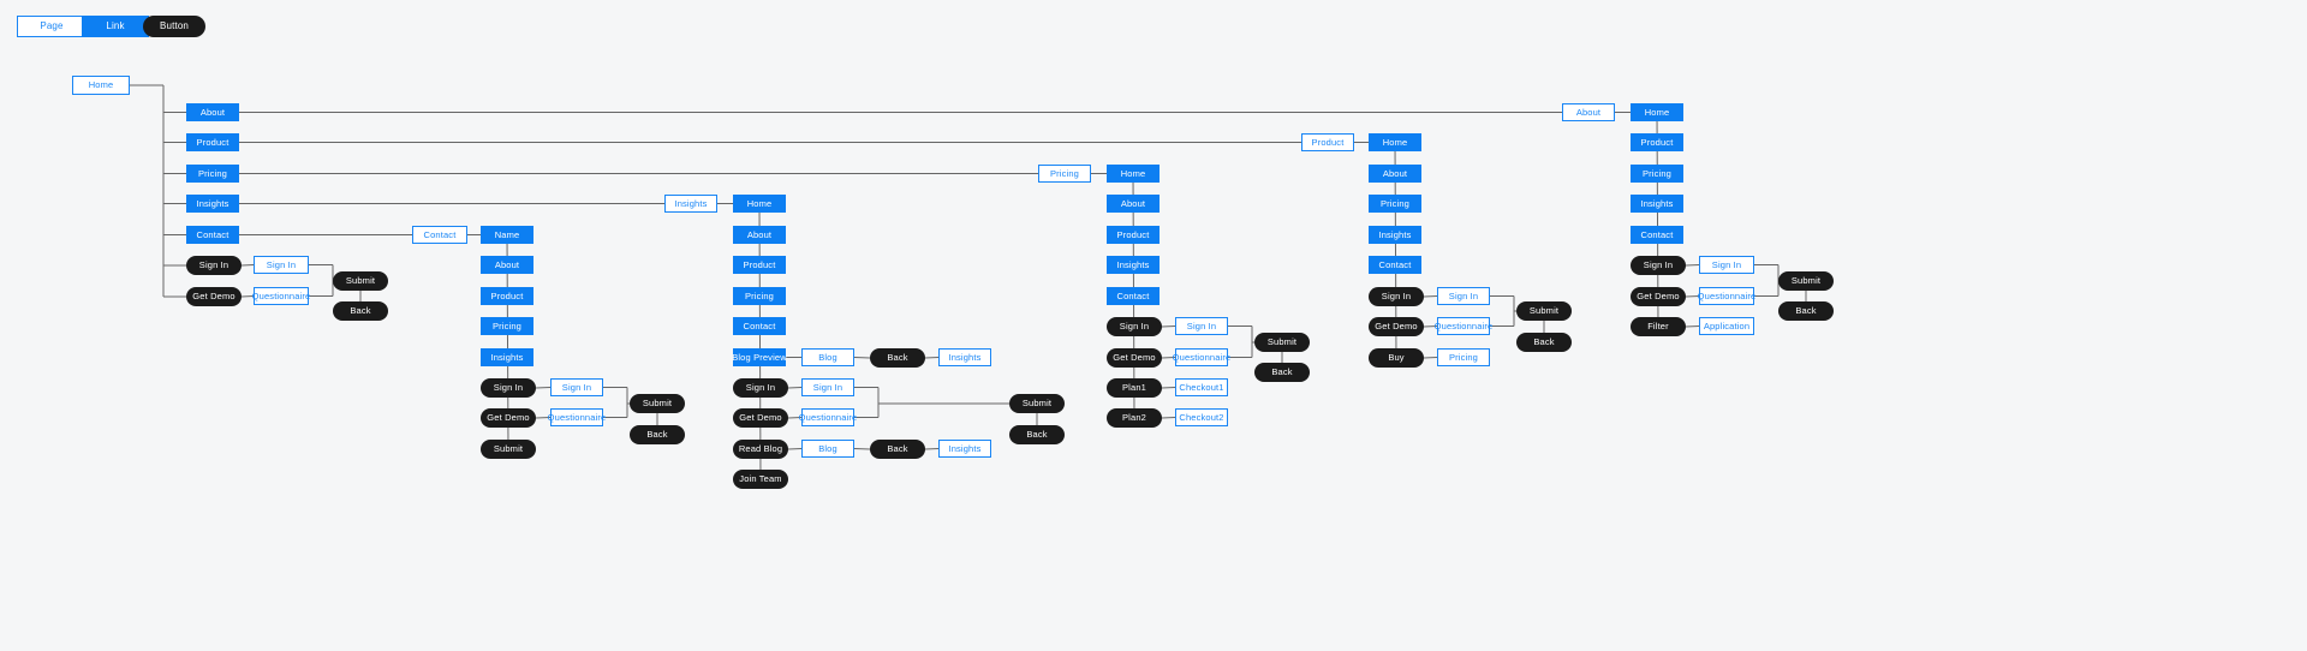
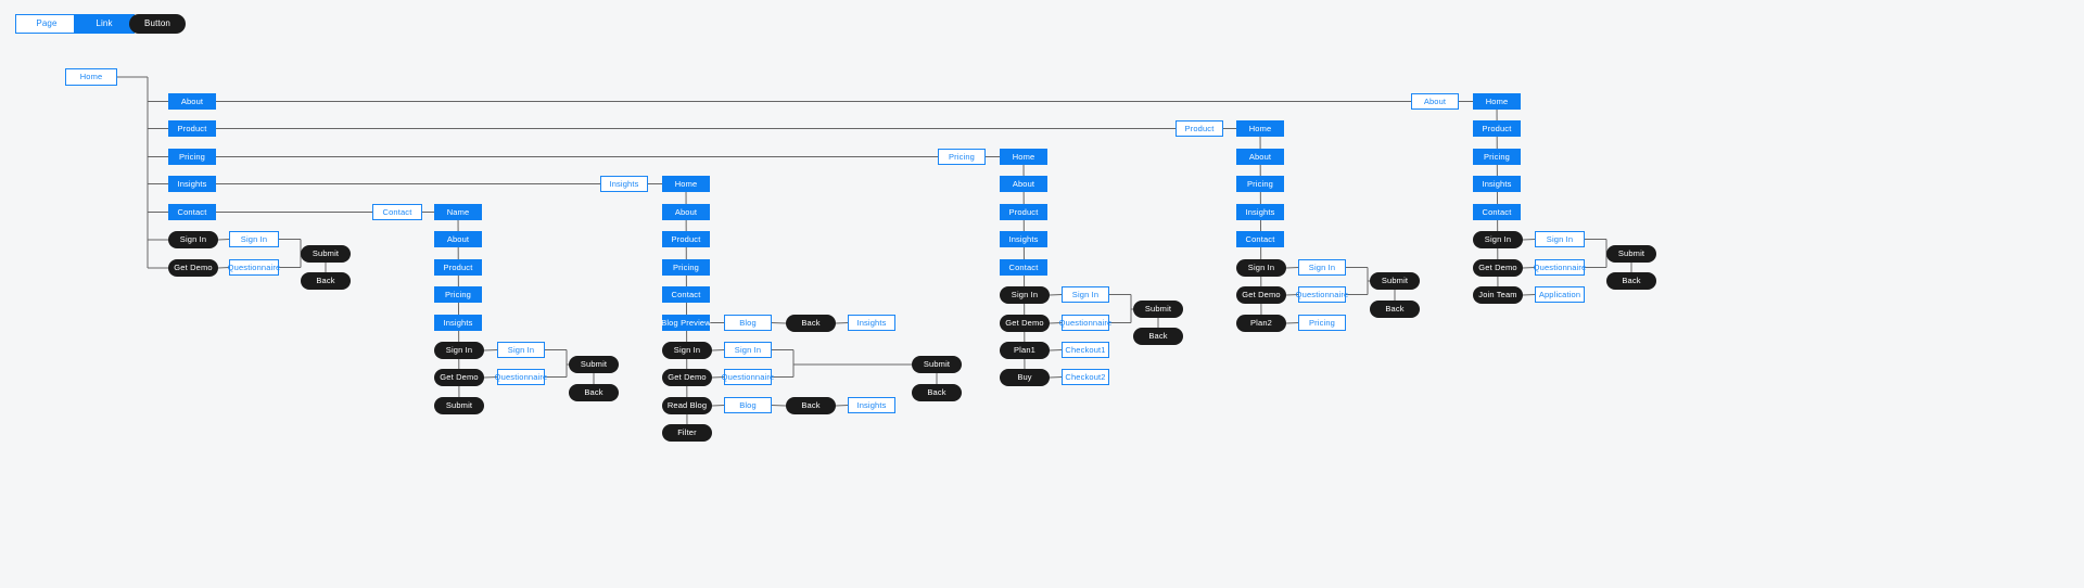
  Page
  Link
  Button
  Home
  About
  Product
  Pricing
  Insights
  Contact
  Sign In
  Get Demo
  Sign In
  Questionnaire
  Submit
  Back
  Contact
  Name
  About
  Product
  Pricing
  Insights
  Sign In
  Get Demo
  Submit
  Sign In
  Questionnaire
  Submit
  Back
  Insights
  Home
  About
  Product
  Pricing
  Contact
  Blog Preview
  Sign In
  Get Demo
  Read Blog
- Join Team
+ Filter
  Blog
  Back
  Insights
  Sign In
  Questionnaire
  Blog
  Back
  Insights
  Submit
  Back
  Pricing
  Home
  About
  Product
  Insights
  Contact
  Sign In
  Get Demo
  Plan1
- Plan2
+ Buy
  Sign In
  Questionnaire
  Checkout1
  Checkout2
  Submit
  Back
  Product
  Home
  About
  Pricing
  Insights
  Contact
  Sign In
  Get Demo
- Buy
+ Plan2
  Sign In
  Questionnaire
  Pricing
  Submit
  Back
  About
  Home
  Product
  Pricing
  Insights
  Contact
  Sign In
  Get Demo
- Filter
+ Join Team
  Sign In
  Questionnaire
  Application
  Submit
  Back
